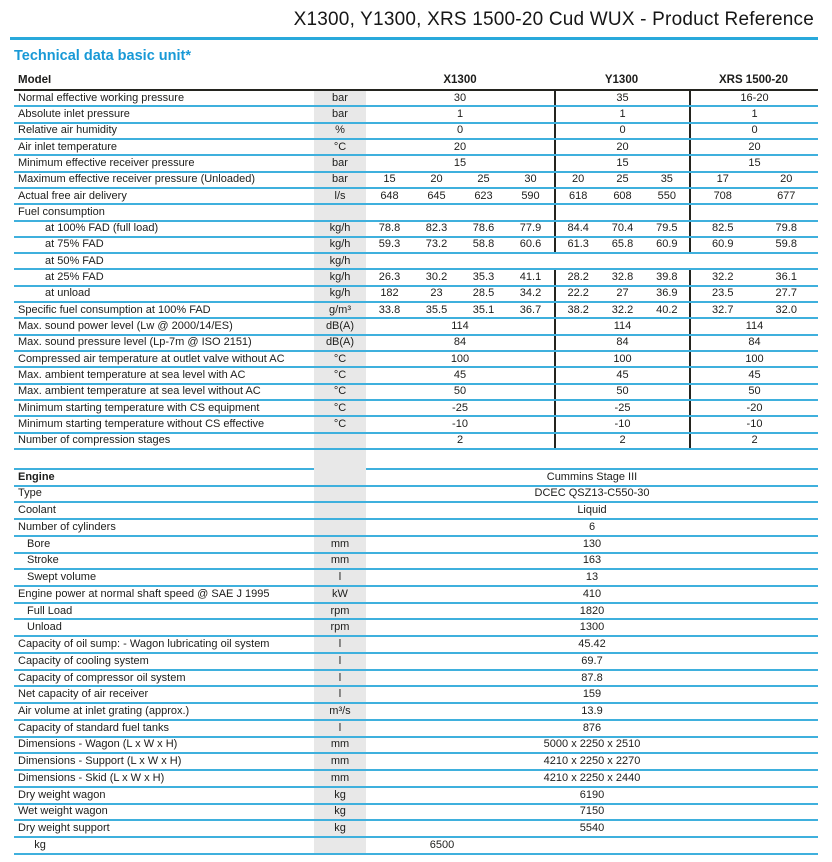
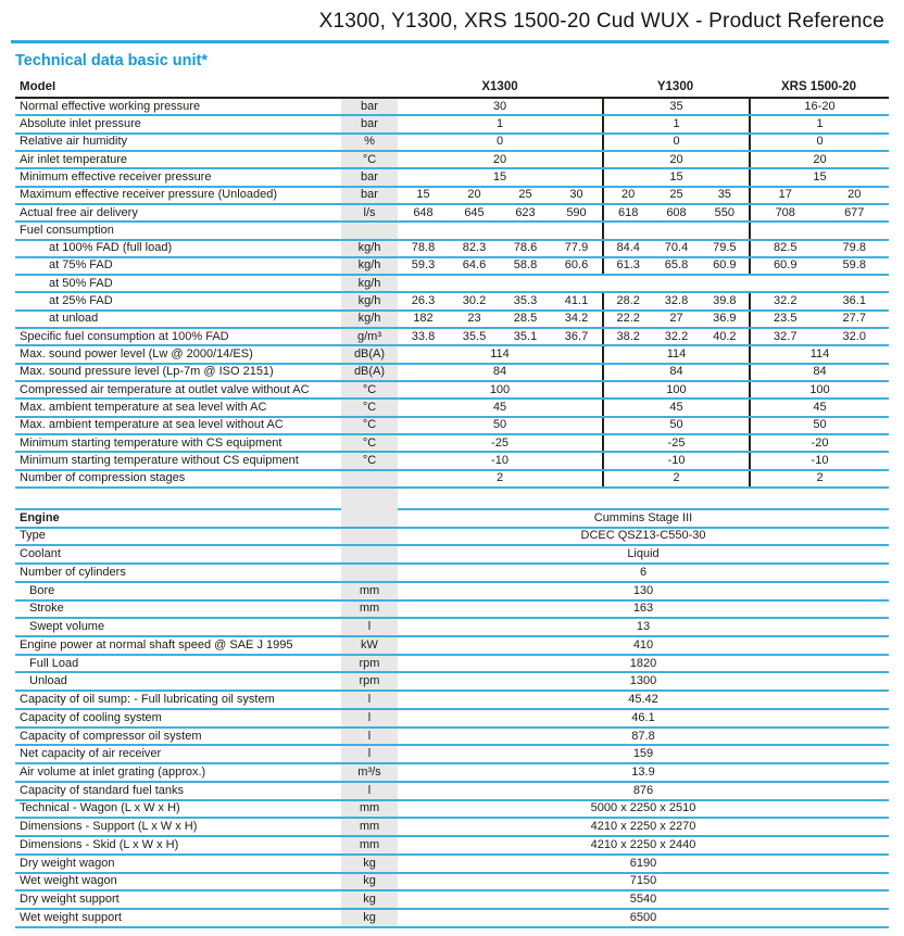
  X1300, Y1300, XRS 1500-20 Cud WUX - Product Reference
  Technical data basic unit*
  Model
  X1300
  Y1300
  XRS 1500-20
  Normal effective working pressure
  bar
  30
  35
  16-20
  Absolute inlet pressure
  bar
  1
  1
  1
  Relative air humidity
  %
  0
  0
  0
  Air inlet temperature
  °C
  20
  20
  20
  Minimum effective receiver pressure
  bar
  15
  15
  15
  Maximum effective receiver pressure (Unloaded)
  bar
  15
  20
  25
  30
  20
  25
  35
  17
  20
  Actual free air delivery
  l/s
  648
  645
  623
  590
  618
  608
  550
  708
  677
  Fuel consumption
  at 100% FAD (full load)
  kg/h
  78.8
  82.3
  78.6
  77.9
  84.4
  70.4
  79.5
  82.5
  79.8
  at 75% FAD
  kg/h
  59.3
- 73.2
+ 64.6
  58.8
  60.6
  61.3
  65.8
  60.9
  60.9
  59.8
  at 50% FAD
  kg/h
  at 25% FAD
  kg/h
  26.3
  30.2
  35.3
  41.1
  28.2
  32.8
  39.8
  32.2
  36.1
  at unload
  kg/h
  182
  23
  28.5
  34.2
  22.2
  27
  36.9
  23.5
  27.7
  Specific fuel consumption at 100% FAD
  g/m³
  33.8
  35.5
  35.1
  36.7
  38.2
  32.2
  40.2
  32.7
  32.0
  Max. sound power level (Lw @ 2000/14/ES)
  dB(A)
  114
  114
  114
  Max. sound pressure level (Lp-7m @ ISO 2151)
  dB(A)
  84
  84
  84
  Compressed air temperature at outlet valve without AC
  °C
  100
  100
  100
  Max. ambient temperature at sea level with AC
  °C
  45
  45
  45
  Max. ambient temperature at sea level without AC
  °C
  50
  50
  50
  Minimum starting temperature with CS equipment
  °C
  -25
  -25
  -20
- Minimum starting temperature without CS effective
+ Minimum starting temperature without CS equipment
  °C
  -10
  -10
  -10
  Number of compression stages
  2
  2
  2
  Engine
  Cummins Stage III
  Type
  DCEC QSZ13-C550-30
  Coolant
  Liquid
  Number of cylinders
  6
  Bore
  mm
  130
  Stroke
  mm
  163
  Swept volume
  l
  13
  Engine power at normal shaft speed @ SAE J 1995
  kW
  410
  Full Load
  rpm
  1820
  Unload
  rpm
  1300
- Capacity of oil sump: - Wagon lubricating oil system
+ Capacity of oil sump: - Full lubricating oil system
  l
  45.42
  Capacity of cooling system
  l
- 69.7
+ 46.1
  Capacity of compressor oil system
  l
  87.8
  Net capacity of air receiver
  l
  159
  Air volume at inlet grating (approx.)
  m³/s
  13.9
  Capacity of standard fuel tanks
  l
  876
- Dimensions - Wagon (L x W x H)
+ Technical - Wagon (L x W x H)
  mm
  5000 x 2250 x 2510
  Dimensions - Support (L x W x H)
  mm
  4210 x 2250 x 2270
  Dimensions - Skid (L x W x H)
  mm
  4210 x 2250 x 2440
  Dry weight wagon
  kg
  6190
  Wet weight wagon
  kg
  7150
  Dry weight support
  kg
  5540
+ Wet weight support
  kg
  6500
